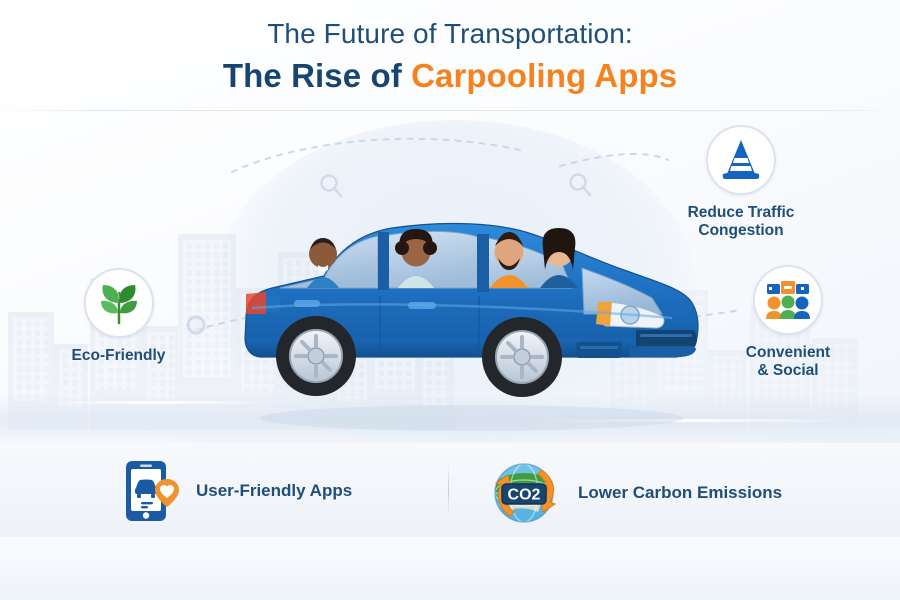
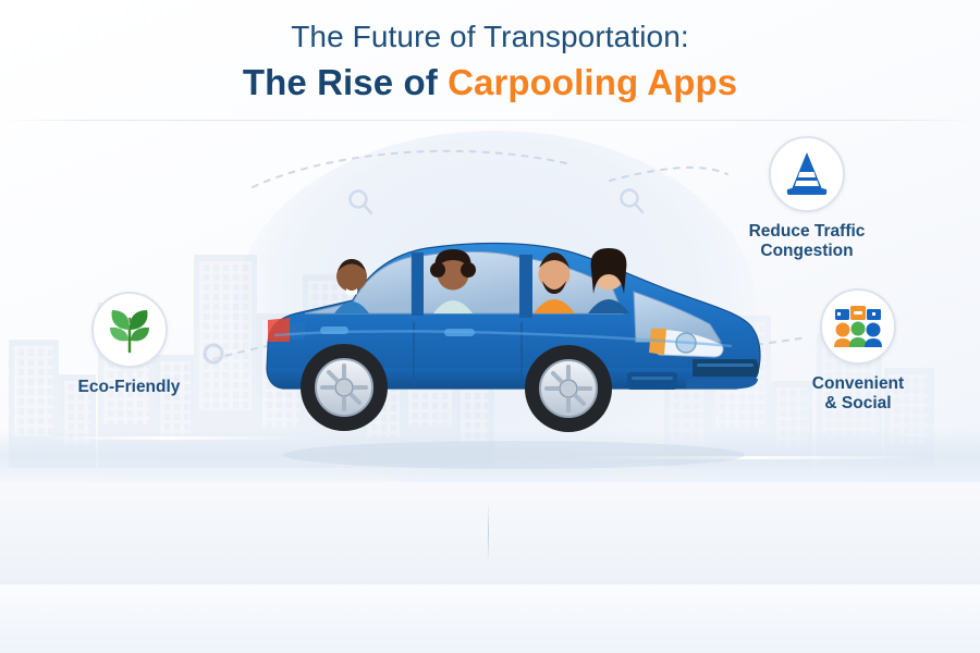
  The Future of Transportation:
  The Rise of Carpooling Apps
  Eco-Friendly
  Reduce Traffic
  Congestion
  Convenient
  & Social
- User-Friendly Apps
- CO2
- Lower Carbon Emissions
